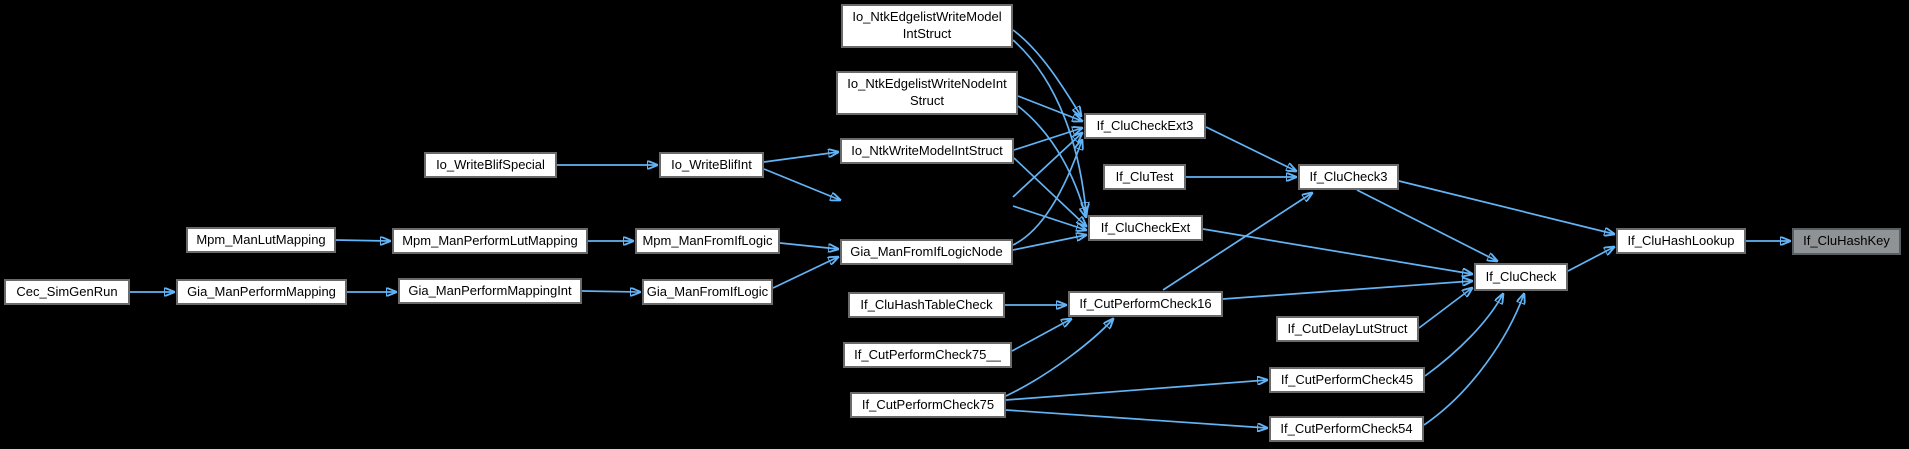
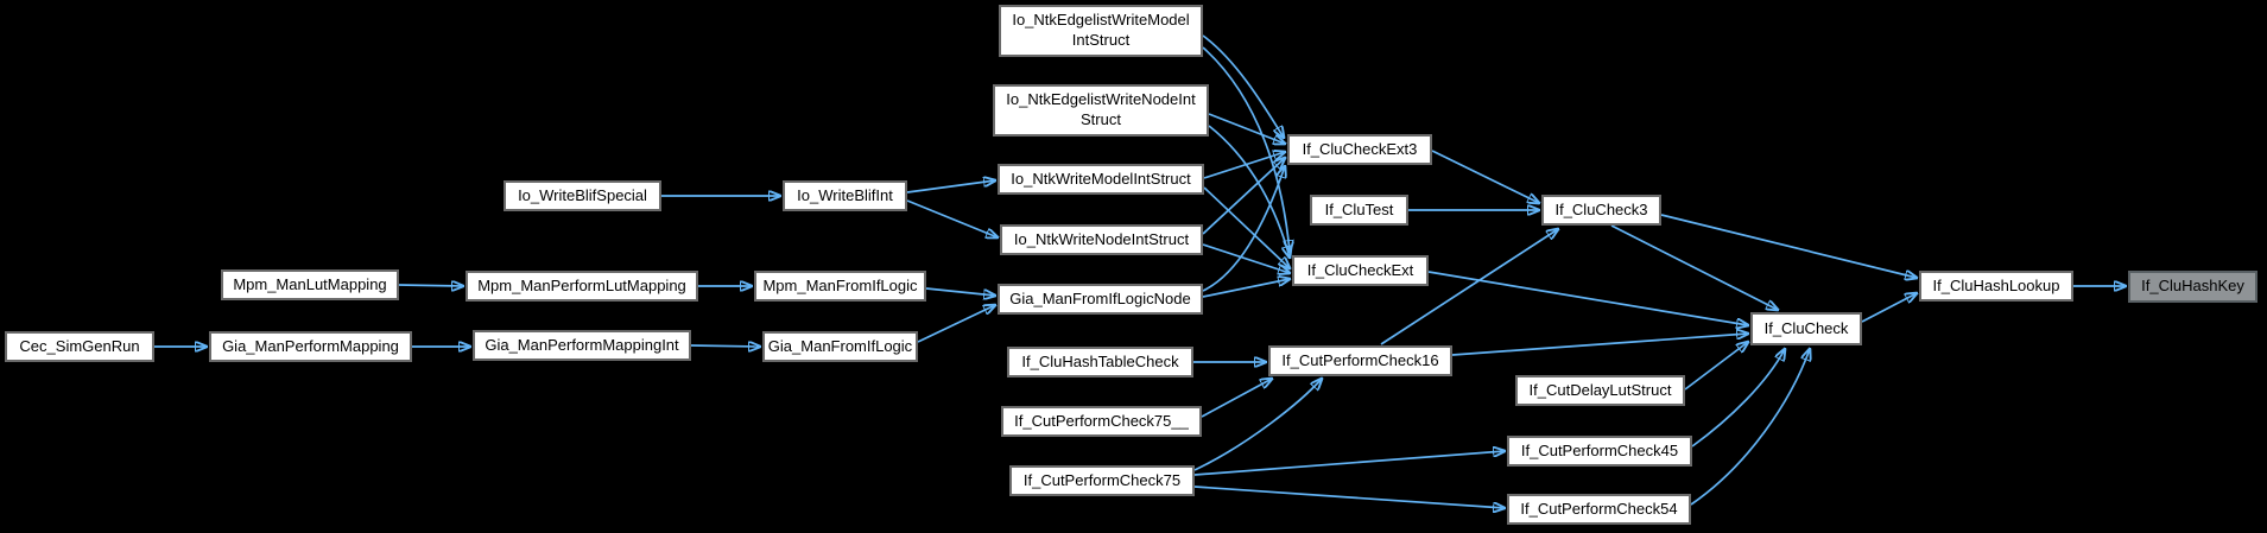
  Cec_SimGenRun
  Gia_ManPerformMapping
  Mpm_ManLutMapping
  Mpm_ManPerformLutMapping
  Gia_ManPerformMappingInt
  Mpm_ManFromIfLogic
  Gia_ManFromIfLogic
  Io_WriteBlifSpecial
  Io_WriteBlifInt
  Io_NtkEdgelistWriteModel
  IntStruct
  Io_NtkEdgelistWriteNodeInt
  Struct
  Io_NtkWriteModelIntStruct
+ Io_NtkWriteNodeIntStruct
  Gia_ManFromIfLogicNode
  If_CluHashTableCheck
  If_CutPerformCheck75__
  If_CutPerformCheck75
  If_CluCheckExt3
  If_CluTest
  If_CluCheckExt
  If_CutPerformCheck16
  If_CluCheck3
  If_CutDelayLutStruct
  If_CutPerformCheck45
  If_CutPerformCheck54
  If_CluCheck
  If_CluHashLookup
  If_CluHashKey
